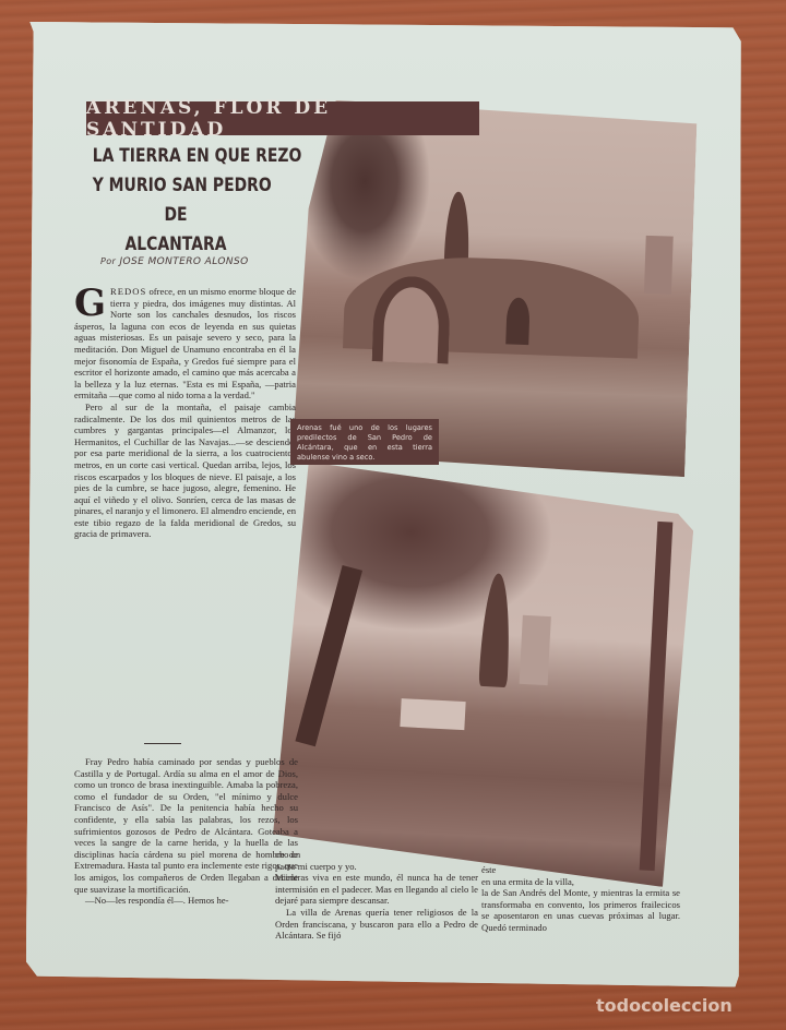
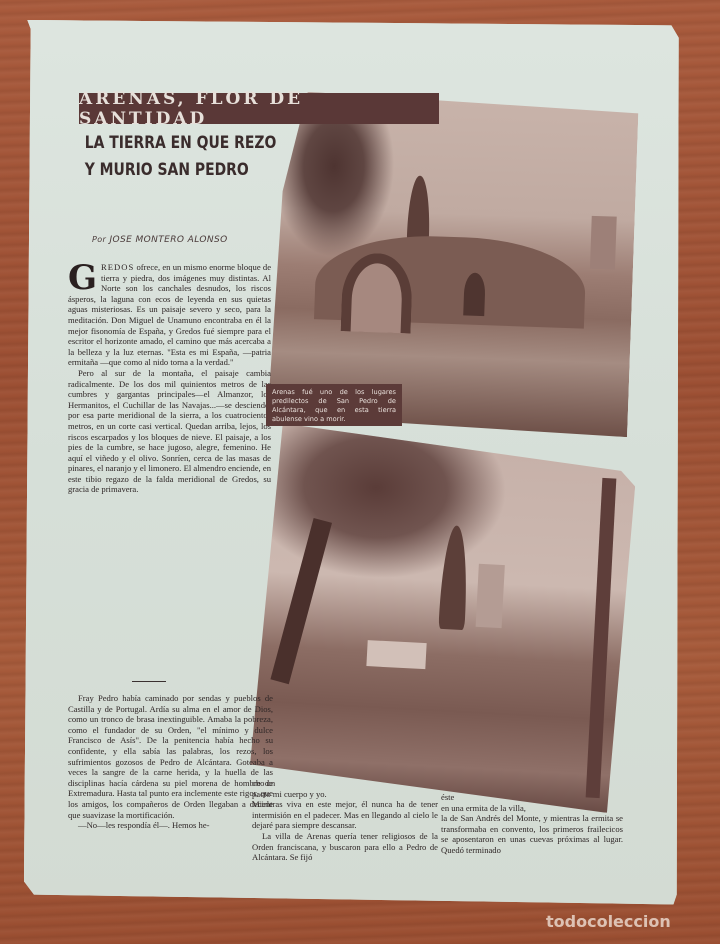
  ARENAS, FLOR DE SANTIDAD
- Arenas fué uno de los lugares predilectos de San Pedro de Alcántara, que en esta tierra abulense vino a seco.
+ Arenas fué uno de los lugares predilectos de San Pedro de Alcántara, que en esta tierra abulense vino a morir.
  LA TIERRA EN QUE REZO
  Y MURIO SAN PEDRO
- DE
- ALCANTARA
  Por JOSE MONTERO ALONSO
  G
  REDOS ofrece, en un mismo enorme bloque de tierra y piedra, dos imágenes muy distintas. Al Norte son los canchales desnudos, los riscos ásperos, la laguna con ecos de leyenda en sus quietas aguas misteriosas. Es un paisaje severo y seco, para la meditación. Don Miguel de Unamuno encontraba en él la mejor fisonomía de España, y Gredos fué siempre para el escritor el horizonte amado, el camino que más acercaba a la belleza y la luz eternas. "Esta es mi España, —patria ermitaña —que como al nido torna a la verdad."
  Pero al sur de la montaña, el paisaje cambia radicalmente. De los dos mil quinientos metros de l cumbres y gargantas principales—el Almanzor, l Hermanitos, el Cuchillar de las Navajas...—se desciend por esa parte meridional de la sierra, a los cuatrocient metros, en un corte casi vertical. Quedan arriba, lejos, l riscos escarpados y los bloques de nieve. El paisaje, a los pies de la cumbre, se hace jugoso, alegre, femenino. He aquí el viñedo y el olivo. Sonríen, cerca de las masas de pinares, el naranjo y el limonero. El almendro enciende, en este tibio regazo de la falda meridional de Gredos, su gracia de primavera.
  Fray Pedro había caminado por sendas y pueblos de Castilla y de Portugal. Ardía su alma en el amor de Dios, como un tronco de brasa inextinguible. Amaba la pobreza, como el fundador de su Orden, "el mínimo y dulce Francisco de Asís". De la penitencia había hecho su confidente, y ella sabía las palabras, los rezos, los sufrimientos gozosos de Pedro de Alcántara. Goteaba a veces la sangre de la carne herida, y la huella de las disciplinas hacía cárdena su piel morena de hombre de Extremadura. Hasta tal punto era inclemente este rigor, que los amigos, los compañeros de Orden llegaban a decirle que suavizase la mortificación.
  —No—les respondía él—. Hemos he-
  cho un
  pacto mi cuerpo y yo.
- Mientras viva en este mundo, él nunca ha de tener intermisión en el padecer. Mas en llegando al cielo le dejaré para siempre descansar.
+ Mientras viva en este mejor, él nunca ha de tener intermisión en el padecer. Mas en llegando al cielo le dejaré para siempre descansar.
  La villa de Arenas quería tener religiosos de la Orden franciscana, y buscaron para ello a Pedro de Alcántara. Se fijó
  éste
  en una ermita de la villa,
  la de San Andrés del Monte, y mientras la ermita se transformaba en convento, los primeros frailecicos se aposentaron en unas cuevas próximas al lugar. Quedó terminado
  todocoleccion
